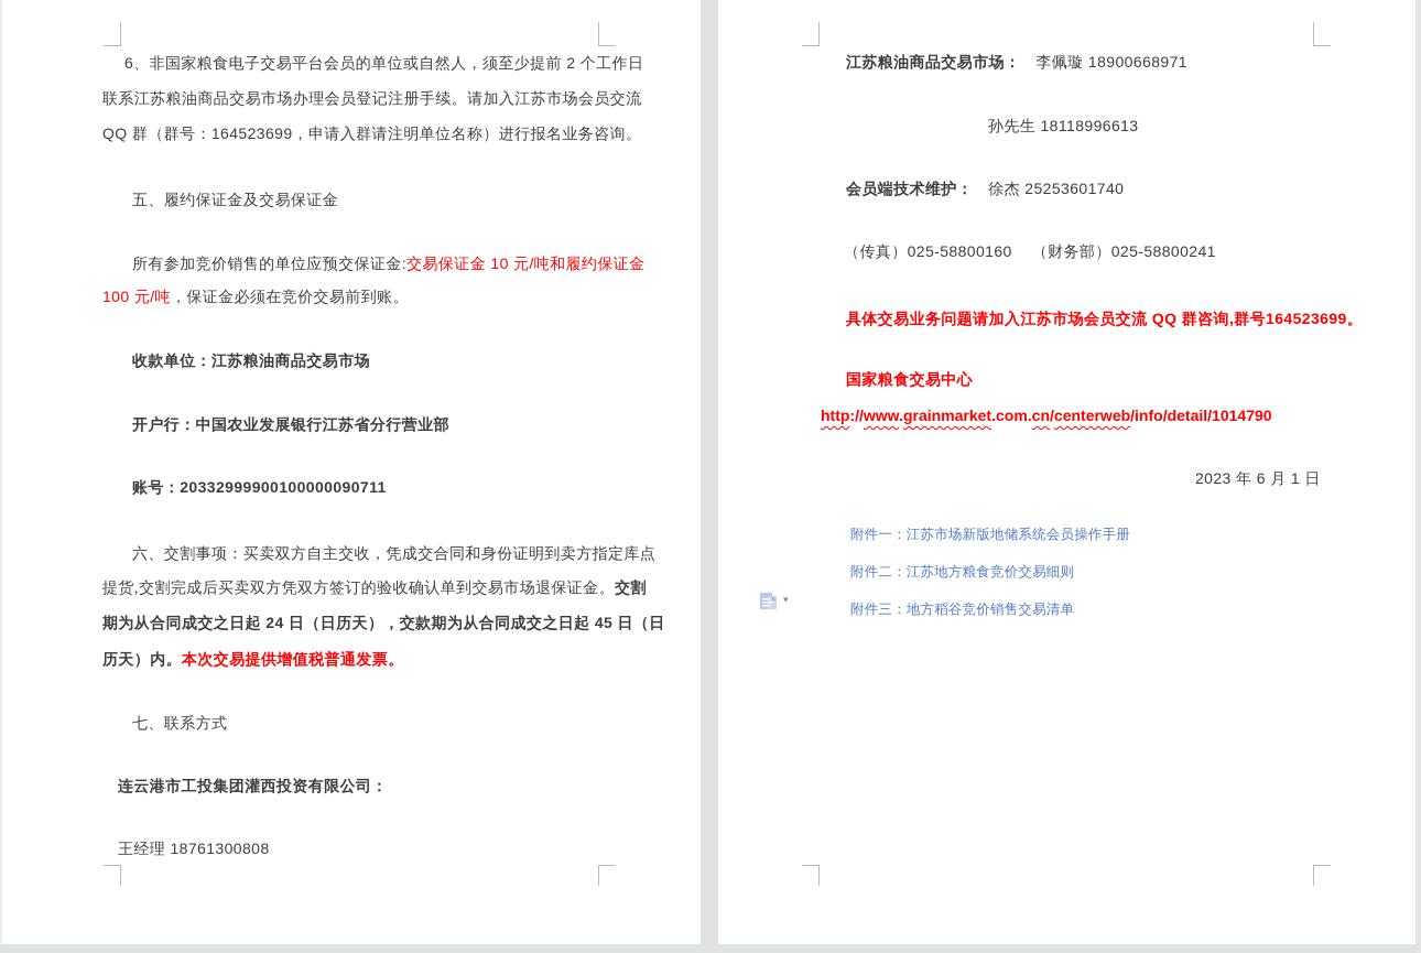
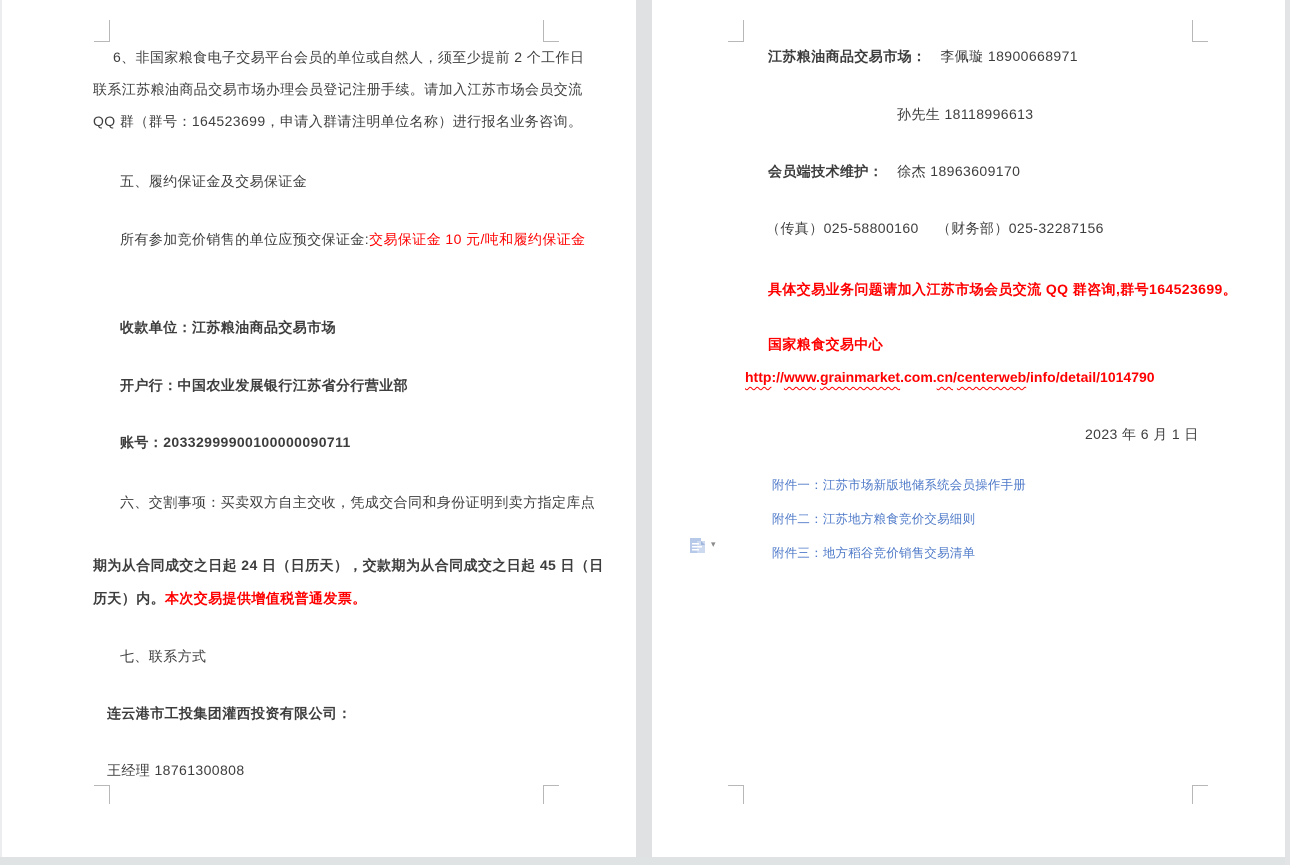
  6、非国家粮食电子交易平台会员的单位或自然人，须至少提前 2 个工作日
  联系江苏粮油商品交易市场办理会员登记注册手续。请加入江苏市场会员交流
  QQ 群（群号：164523699，申请入群请注明单位名称）进行报名业务咨询。
  五、履约保证金及交易保证金
  所有参加竞价销售的单位应预交保证金:交易保证金 10 元/吨和履约保证金
- 100 元/吨，保证金必须在竞价交易前到账。
  收款单位：江苏粮油商品交易市场
  开户行：中国农业发展银行江苏省分行营业部
  账号：20332999900100000090711
  六、交割事项：买卖双方自主交收，凭成交合同和身份证明到卖方指定库点
- 提货,交割完成后买卖双方凭双方签订的验收确认单到交易市场退保证金。交割
  期为从合同成交之日起 24 日（日历天），交款期为从合同成交之日起 45 日（日
  历天）内。本次交易提供增值税普通发票。
  七、联系方式
  连云港市工投集团灌西投资有限公司：
  王经理 18761300808
  江苏粮油商品交易市场： 李佩璇 18900668971
  孙先生 18118996613
- 会员端技术维护： 徐杰 25253601740
+ 会员端技术维护： 徐杰 18963609170
- （传真）025-58800160 （财务部）025-58800241
+ （传真）025-58800160 （财务部）025-32287156
  具体交易业务问题请加入江苏市场会员交流 QQ 群咨询,群号164523699。
  国家粮食交易中心
  http://www.grainmarket.com.cn/centerweb/info/detail/1014790
  2023 年 6 月 1 日
  附件一：江苏市场新版地储系统会员操作手册
  附件二：江苏地方粮食竞价交易细则
  附件三：地方稻谷竞价销售交易清单
  ▾
